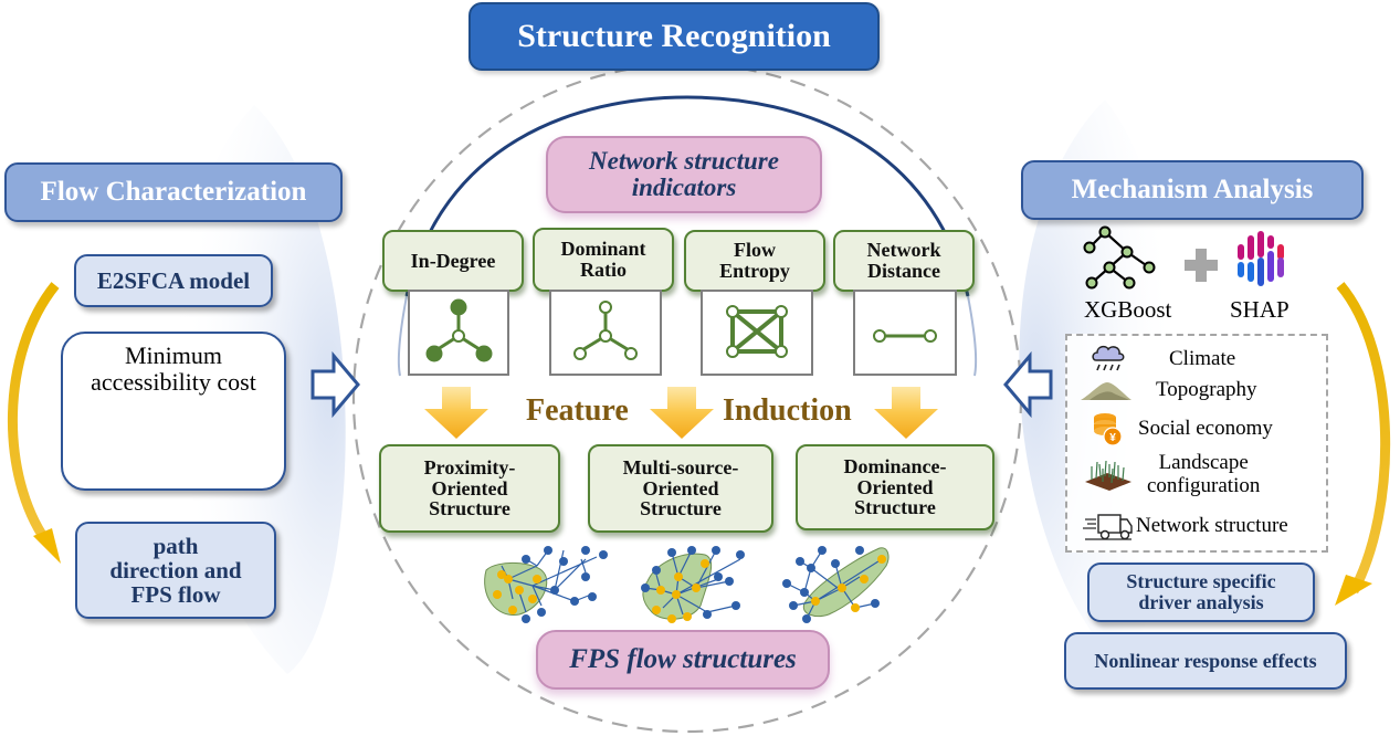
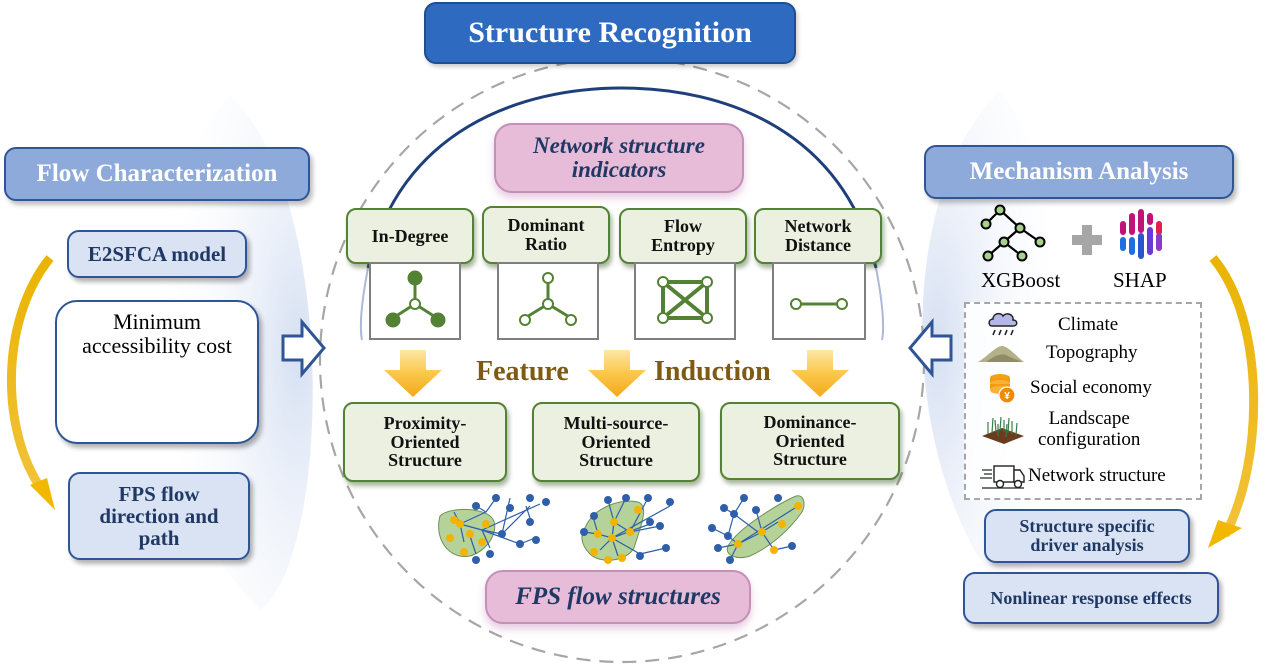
  Structure Recognition
  Flow Characterization
  E2SFCA model
  Minimum
  accessibility cost
- path
+ FPS flow
  direction and
- FPS flow
+ path
  Network structure
  indicators
  In-Degree
  Dominant
  Ratio
  Flow
  Entropy
  Network
  Distance
  Feature
  Induction
  Proximity-
  Oriented
  Structure
  Multi-source-
  Oriented
  Structure
  Dominance-
  Oriented
  Structure
  FPS flow structures
  Mechanism Analysis
  XGBoost
  SHAP
  Climate
  Topography
  ¥
  Social economy
  Landscape
  configuration
  Network structure
  Structure specific
  driver analysis
  Nonlinear response effects
